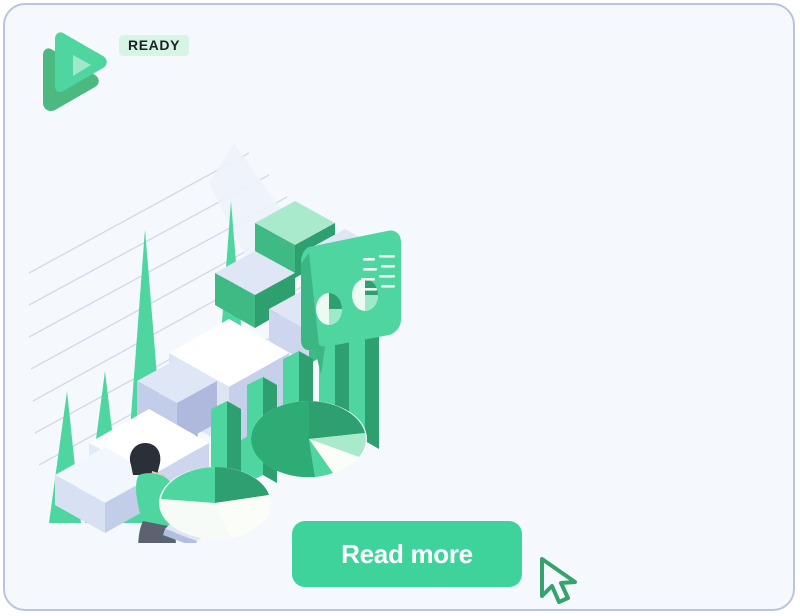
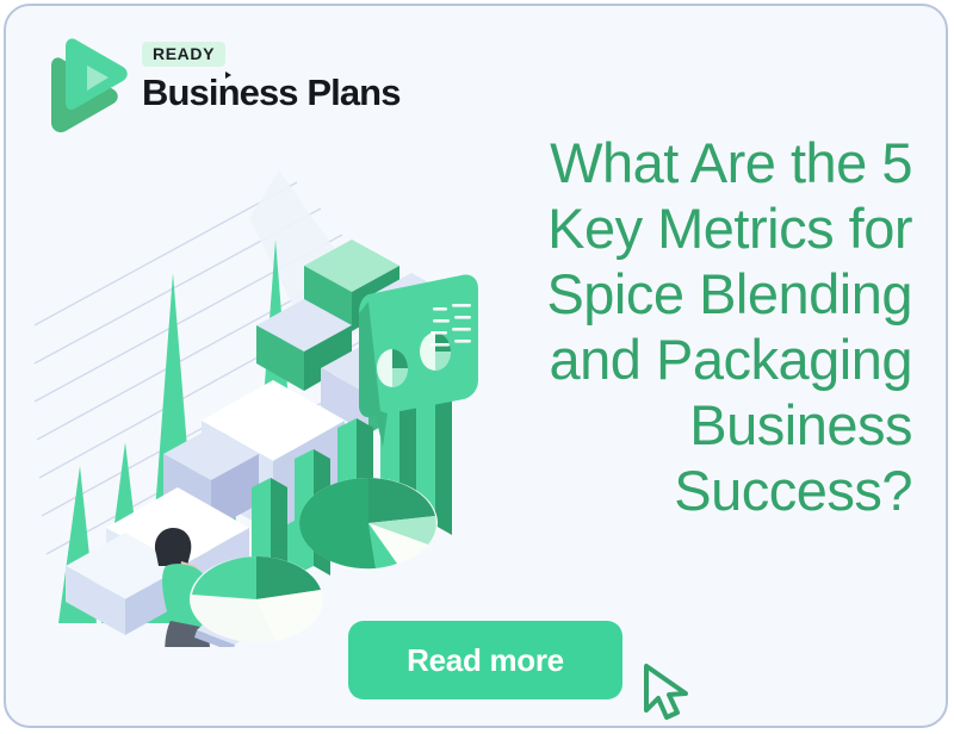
  READY
+ Business Plans
+ What Are the 5 Key Metrics for Spice Blending and Packaging Business Success?
  Read more
